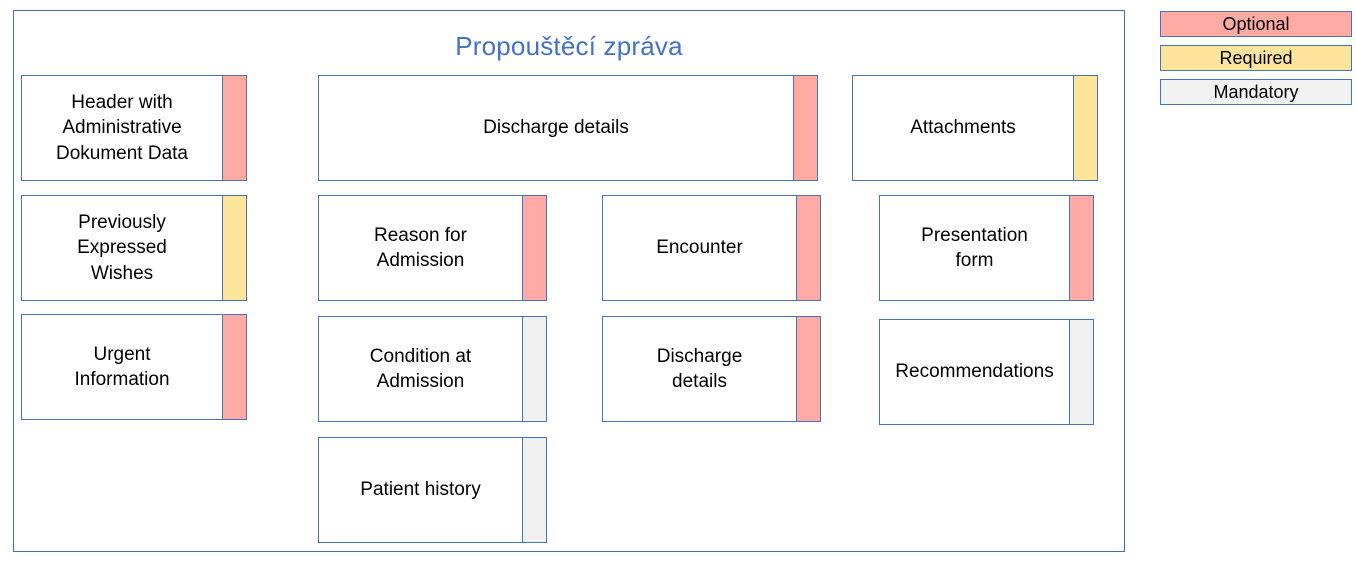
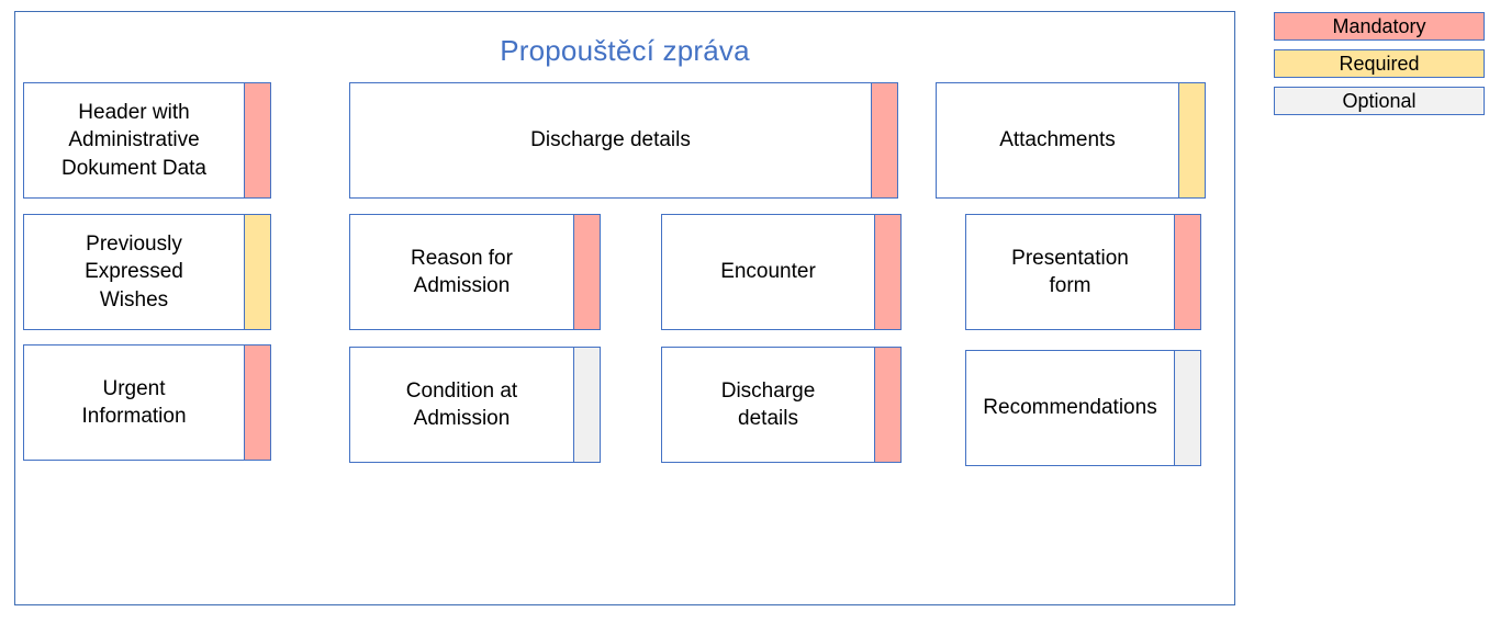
  Propouštěcí zpráva
  Header with
  Administrative
  Dokument Data
  Discharge details
  Attachments
  Previously
  Expressed
  Wishes
  Reason for
  Admission
  Encounter
  Presentation
  form
  Urgent
  Information
  Condition at
  Admission
  Discharge
  details
  Recommendations
- Patient history
- Optional
+ Mandatory
  Required
- Mandatory
+ Optional
